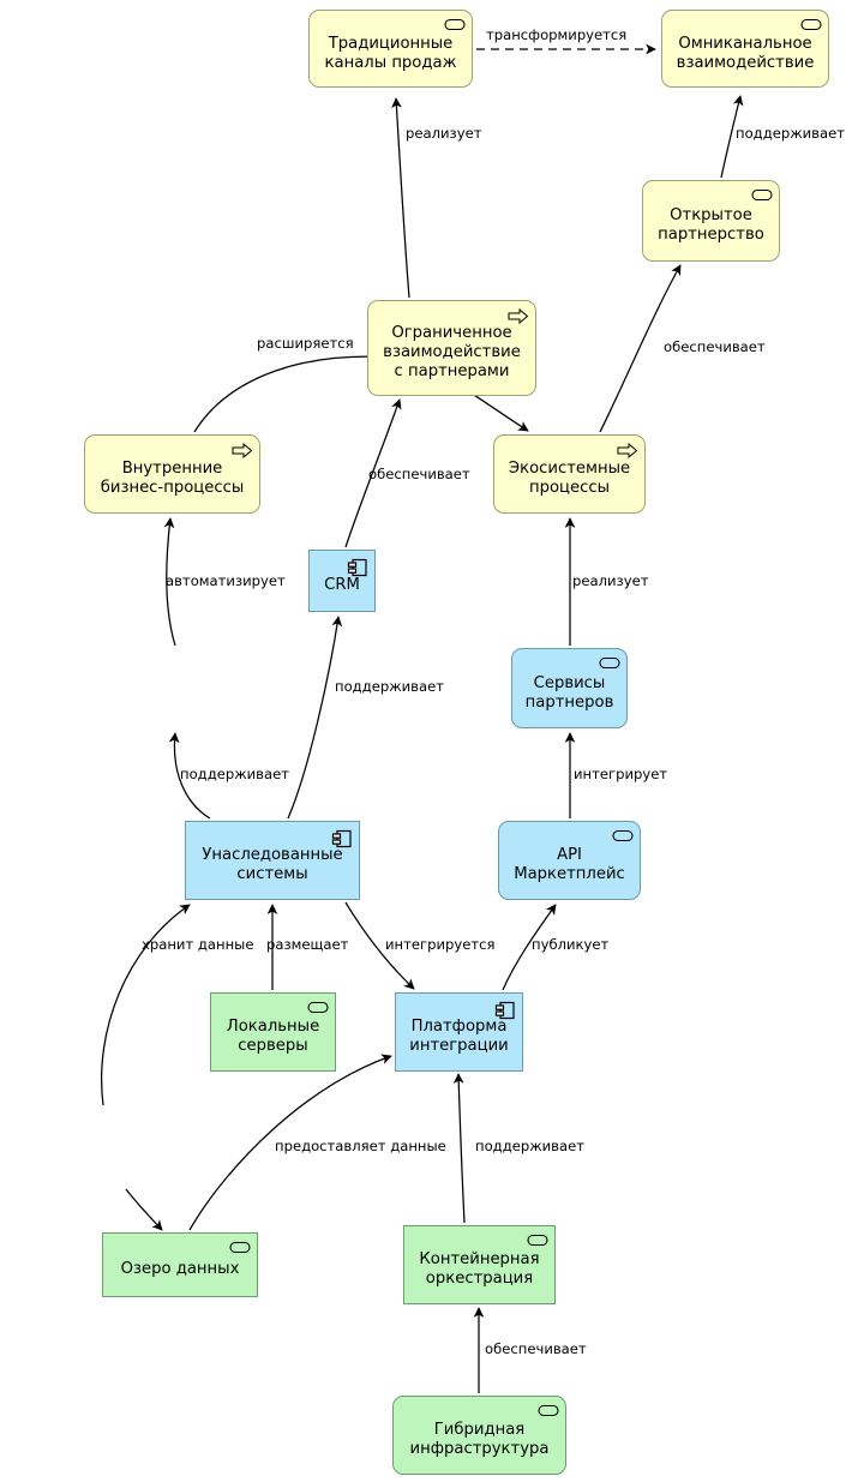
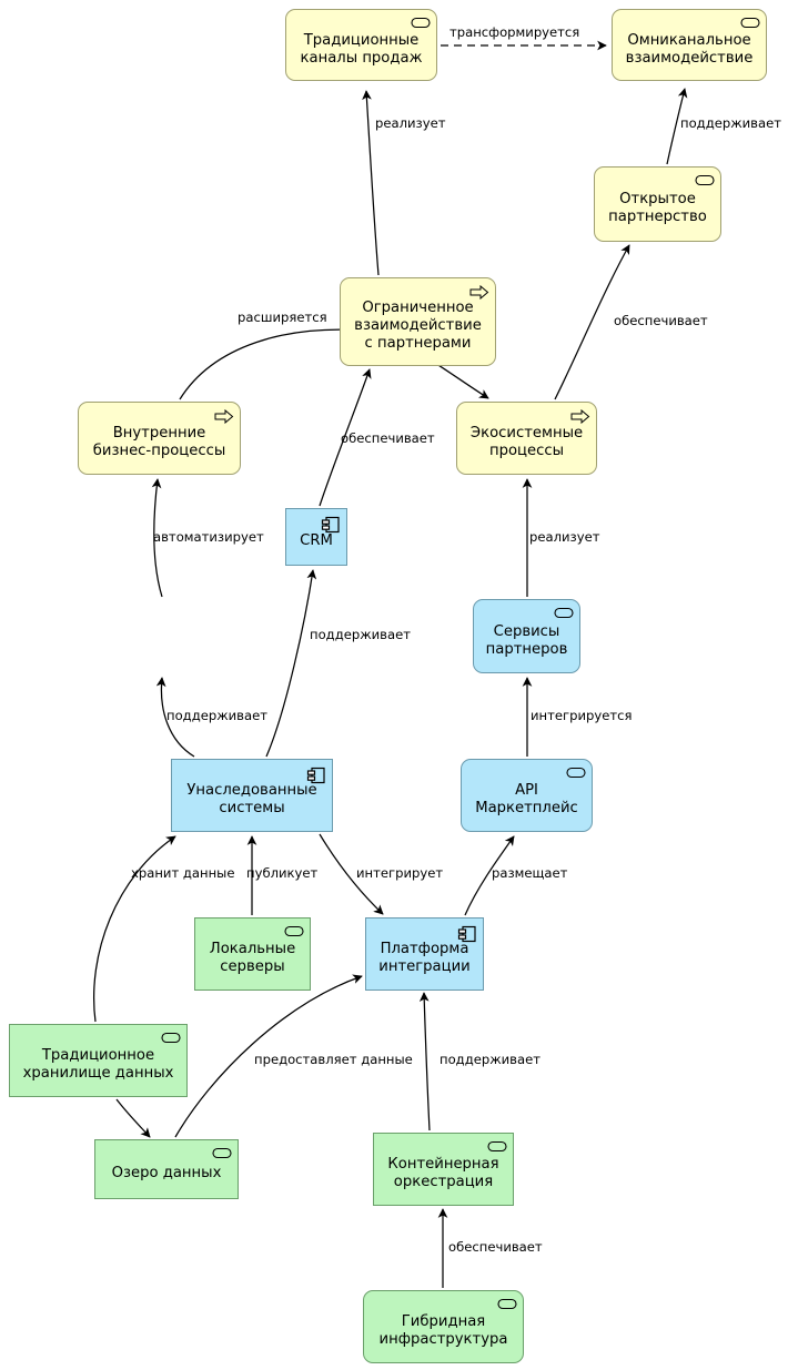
  Традиционные
  каналы продаж
  Омниканальное
  взаимодействие
  Открытое
  партнерство
  Ограниченное
  взаимодействие
  с партнерами
  Внутренние
  бизнес-процессы
  Экосистемные
  процессы
  CRM
  Сервисы
  партнеров
  Унаследованные
  системы
  API
  Маркетплейс
  Локальные
  серверы
  Платформа
  интеграции
+ Традиционное
+ хранилище данных
  Озеро данных
  Контейнерная
  оркестрация
  Гибридная
  инфраструктура
  трансформируется
  реализует
  поддерживает
  обеспечивает
  расширяется
  обеспечивает
  автоматизирует
  реализует
  поддерживает
  поддерживает
- интегрирует
+ интегрируется
  хранит данные
- размещает
+ публикует
- интегрируется
+ интегрирует
- публикует
+ размещает
  предоставляет данные
  поддерживает
  обеспечивает
